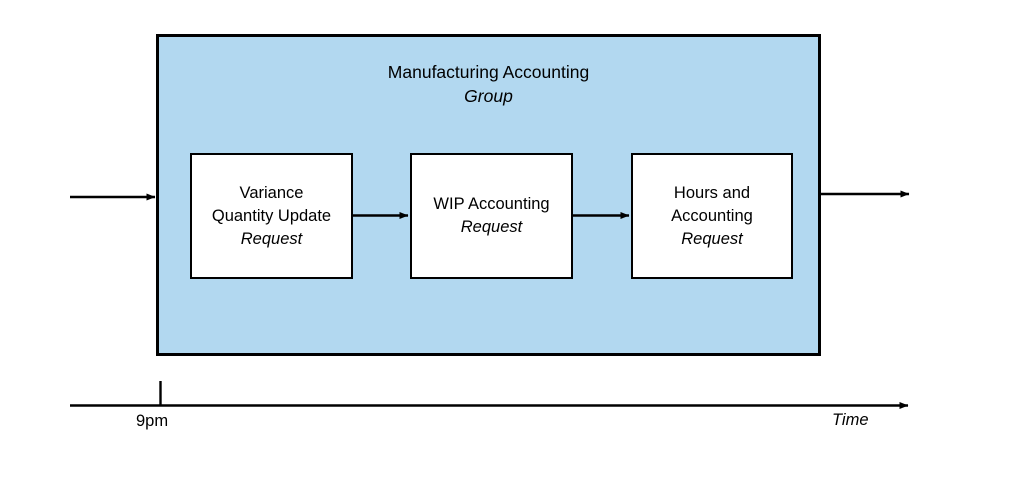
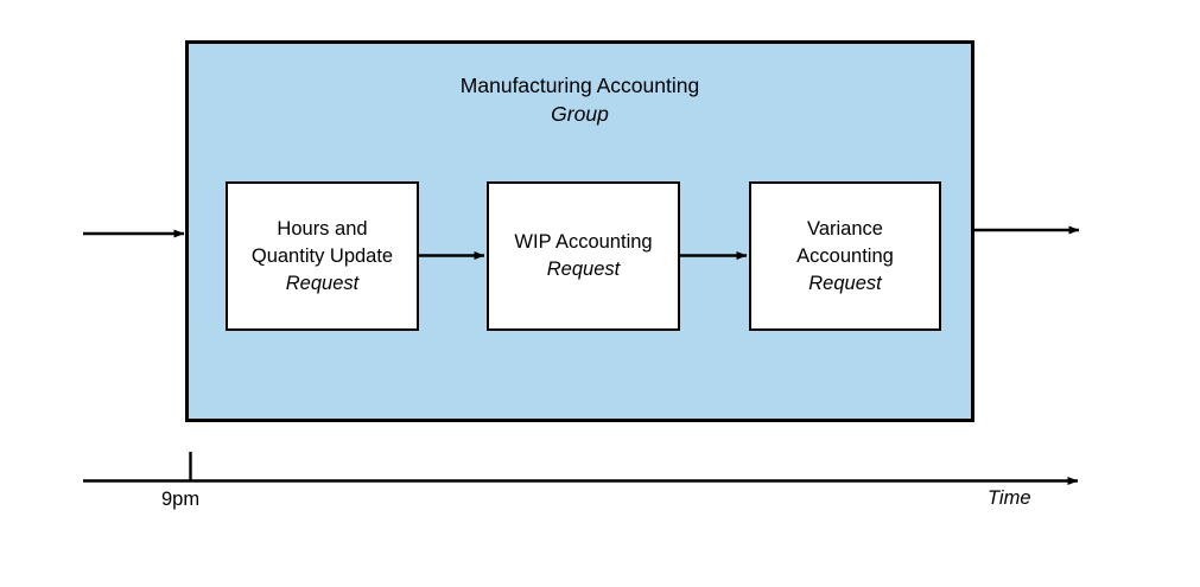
  Manufacturing Accounting
  Group
- Variance
+ Hours and
  Quantity Update
  Request
  WIP Accounting
  Request
- Hours and
+ Variance
  Accounting
  Request
  9pm
  Time
